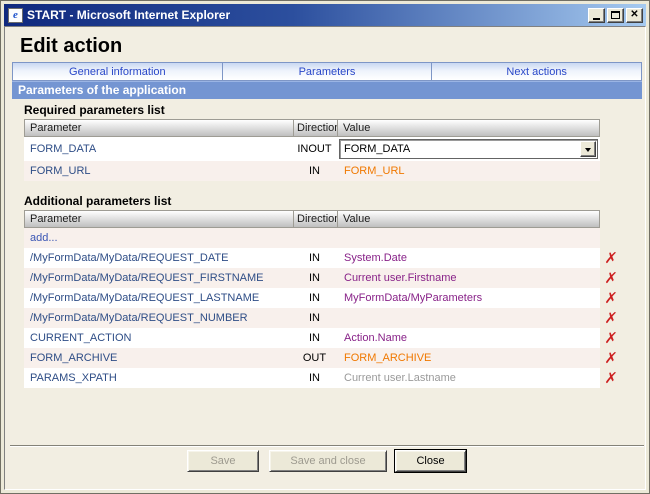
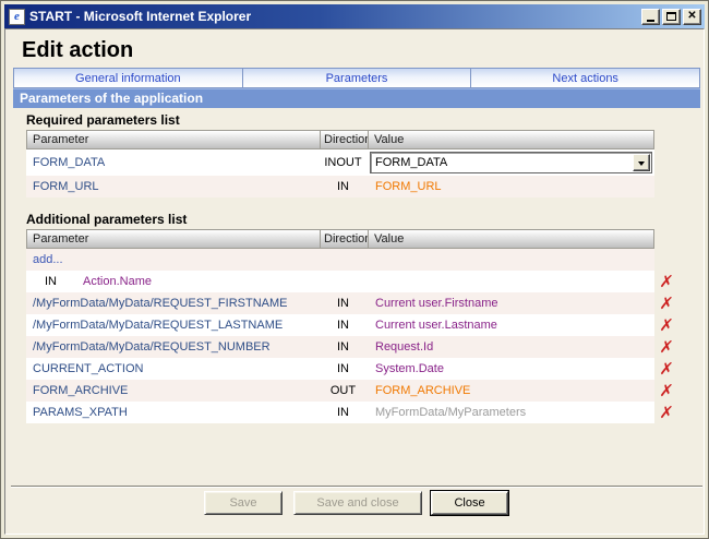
  e
  START - Microsoft Internet Explorer
  ✕
  Edit action
  General information
  Parameters
  Next actions
  Parameters of the application
  Required parameters list
  Parameter
  Direction
  Value
  FORM_DATA
  INOUT
  FORM_DATA
  FORM_URL
  IN
  FORM_URL
  Additional parameters list
  Parameter
  Direction
  Value
  add...
- /MyFormData/MyData/REQUEST_DATE
  IN
- System.Date
+ Action.Name
  /MyFormData/MyData/REQUEST_FIRSTNAME
  IN
  Current user.Firstname
  /MyFormData/MyData/REQUEST_LASTNAME
  IN
- MyFormData/MyParameters
+ Current user.Lastname
  /MyFormData/MyData/REQUEST_NUMBER
  IN
+ Request.Id
  CURRENT_ACTION
  IN
- Action.Name
+ System.Date
  FORM_ARCHIVE
  OUT
  FORM_ARCHIVE
  PARAMS_XPATH
  IN
- Current user.Lastname
+ MyFormData/MyParameters
  Save
  Save and close
  Close
